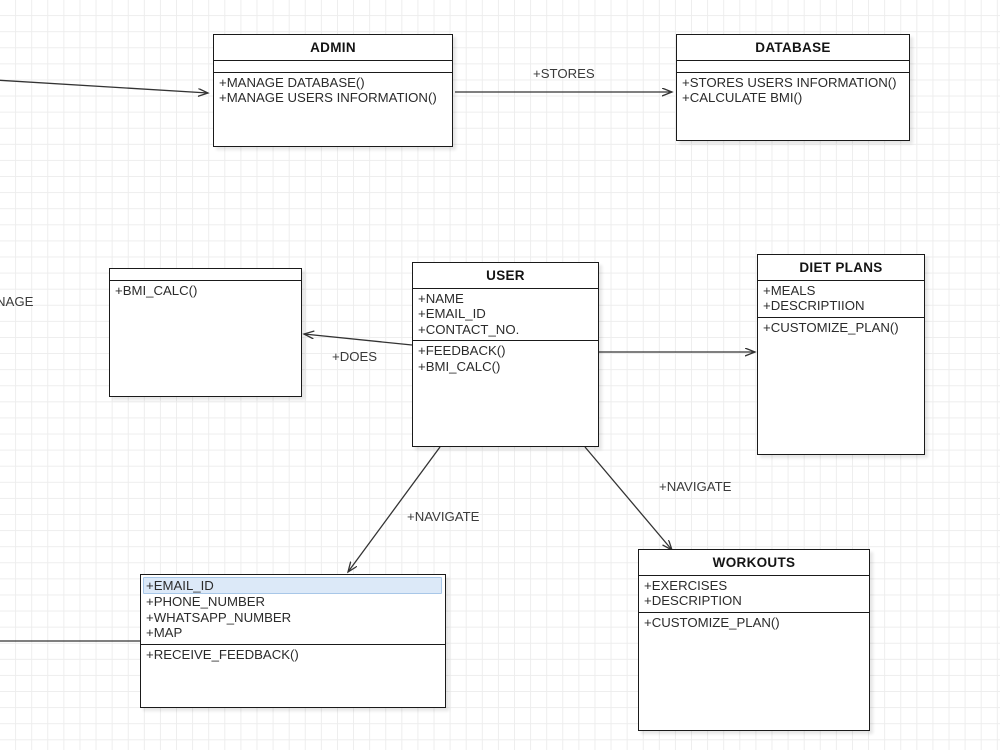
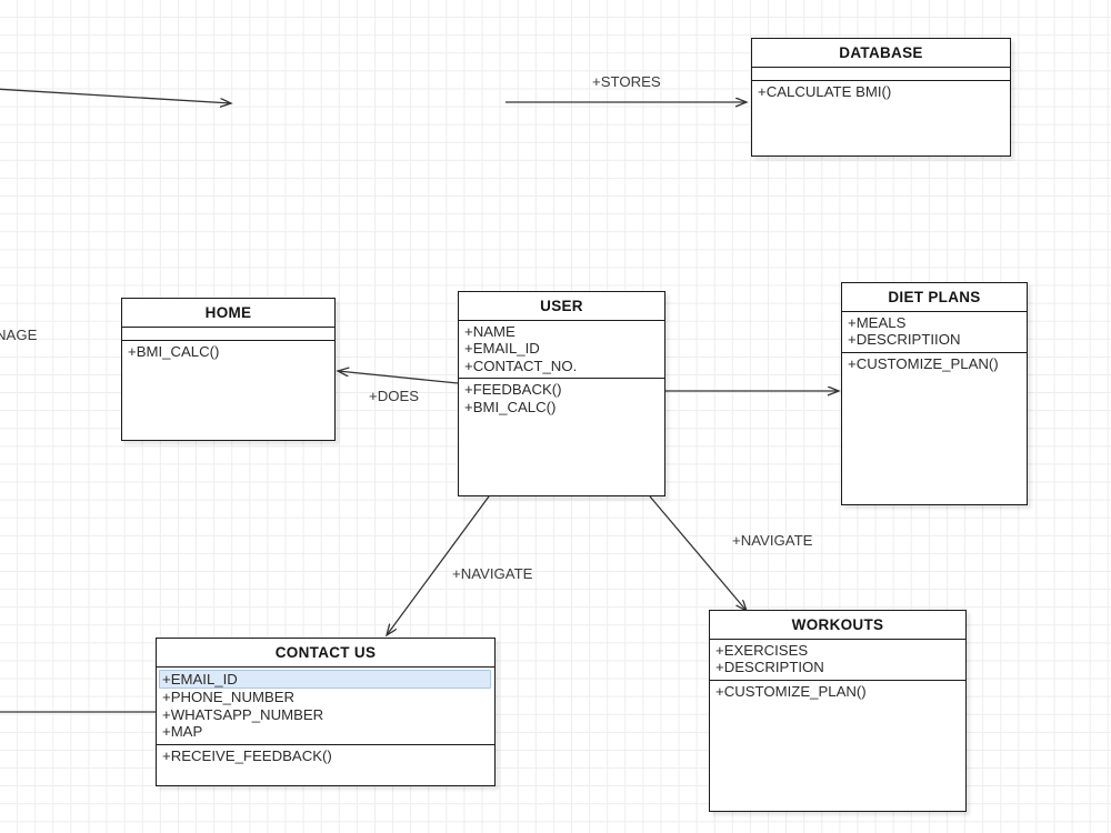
  +STORES
  +DOES
  +NAVIGATE
  +NAVIGATE
  NAGE
- ADMIN
- +MANAGE DATABASE()
- +MANAGE USERS INFORMATION()
  DATABASE
- +STORES USERS INFORMATION()
  +CALCULATE BMI()
+ HOME
  +BMI_CALC()
  USER
  +NAME
  +EMAIL_ID
  +CONTACT_NO.
  +FEEDBACK()
  +BMI_CALC()
  DIET PLANS
  +MEALS
  +DESCRIPTIION
  +CUSTOMIZE_PLAN()
+ CONTACT US
  +EMAIL_ID
  +PHONE_NUMBER
  +WHATSAPP_NUMBER
  +MAP
  +RECEIVE_FEEDBACK()
  WORKOUTS
  +EXERCISES
  +DESCRIPTION
  +CUSTOMIZE_PLAN()
